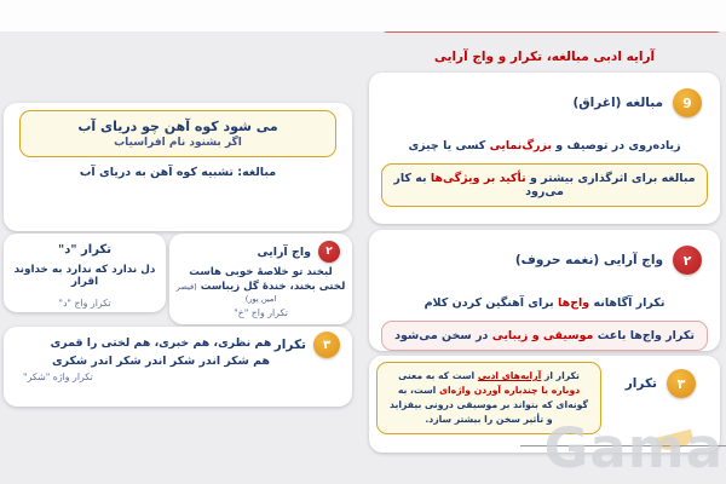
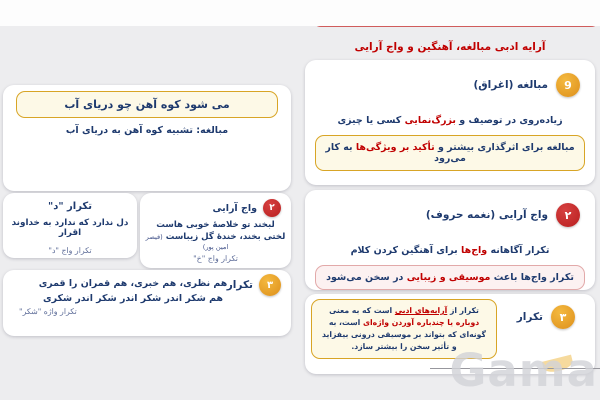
- آرایه ادبی مبالغه، تکرار و واج آرایی
+ آرایه ادبی مبالغه، آهنگین و واج آرایی
  9
  مبالغه (اغراق)
  زیاده‌روی در توصیف و بزرگ‌نمایی کسی یا چیزی
  مبالغه برای اثرگذاری بیشتر و تأکید بر ویژگی‌ها به کار می‌رود
  ۲
  واج آرایی (نغمه حروف)
  تکرار آگاهانه واج‌ها برای آهنگین کردن کلام
  تکرار واج‌ها باعث موسیقی و زیبایی در سخن می‌شود
  ۳
  تکرار
  تکرار از آرایه‌های ادبی است که به معنی دوباره یا چندباره آوردن واژه‌ای است، به گونه‌ای که بتواند بر موسیقی درونی بیفزاید و تأثیر سخن را بیشتر سازد.
  می شود کوه آهن چو دریای آب
- اگر بشنود نام افراسیاب
  مبالغه: تشبیه کوه آهن به دریای آب
  تکرار "د"
  دل ندارد که ندارد به خداوند اقرار
  تکرار واج "د"
  ۲
  واج آرایی
  لبخند تو خلاصهٔ خوبی هاست
  لختی بخند، خندهٔ گل زیباست (قیصر امین پور)
  تکرار واج "خ"
  ۳
  تکرار
- هم نظری، هم خبری، هم لختی را قمری
+ هم نظری، هم خبری، هم قمران را قمری
  هم شکر اندر شکر اندر شکر اندر شکری
  تکرار واژه "شکر"
  Gama
